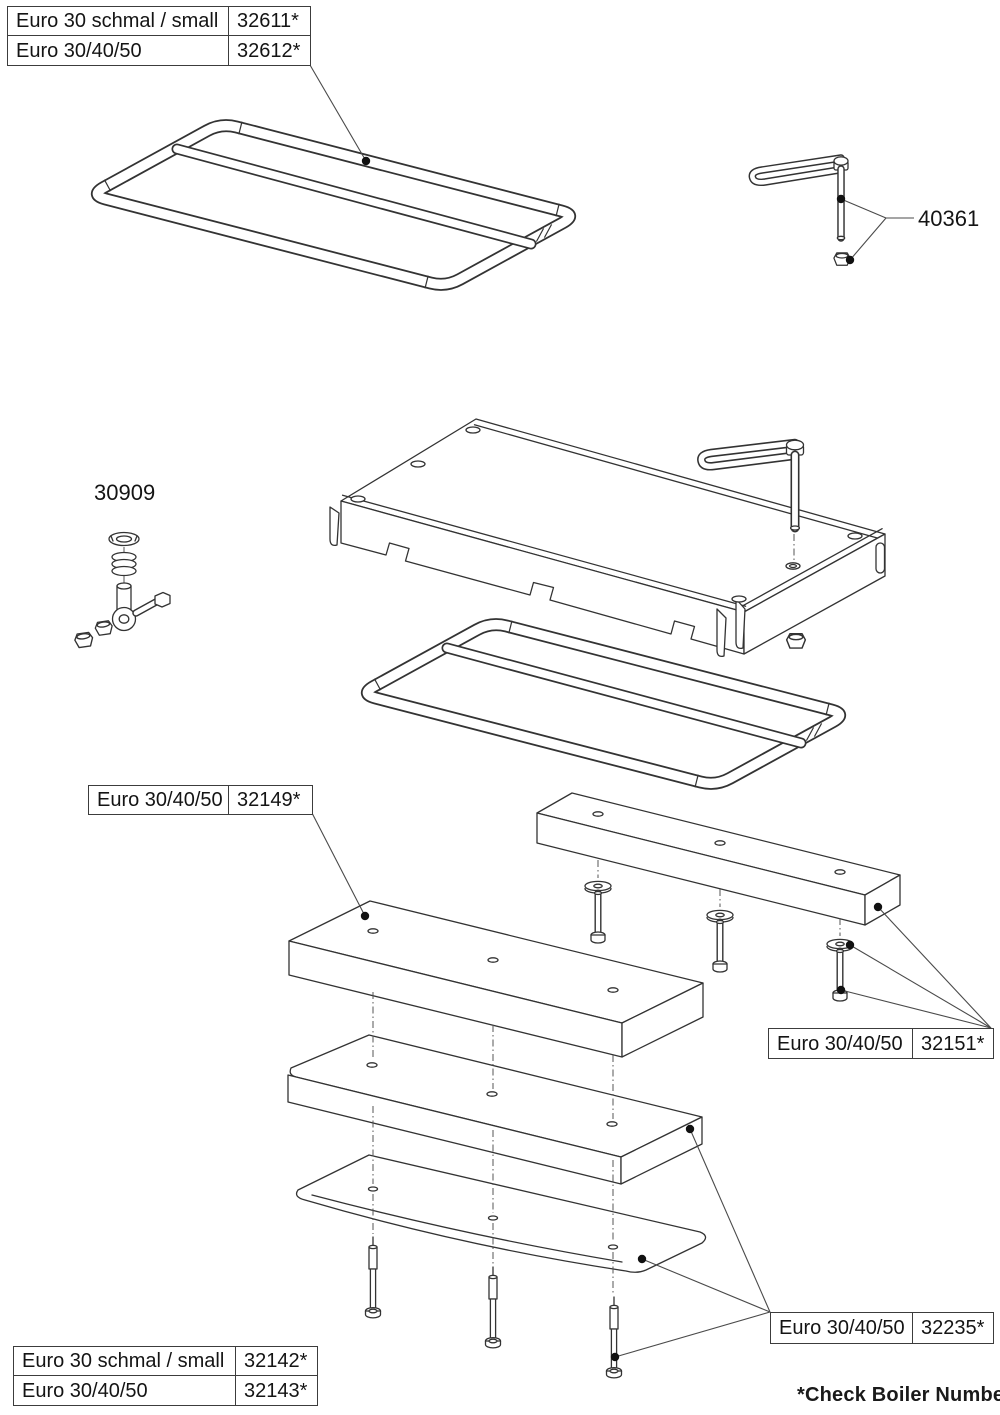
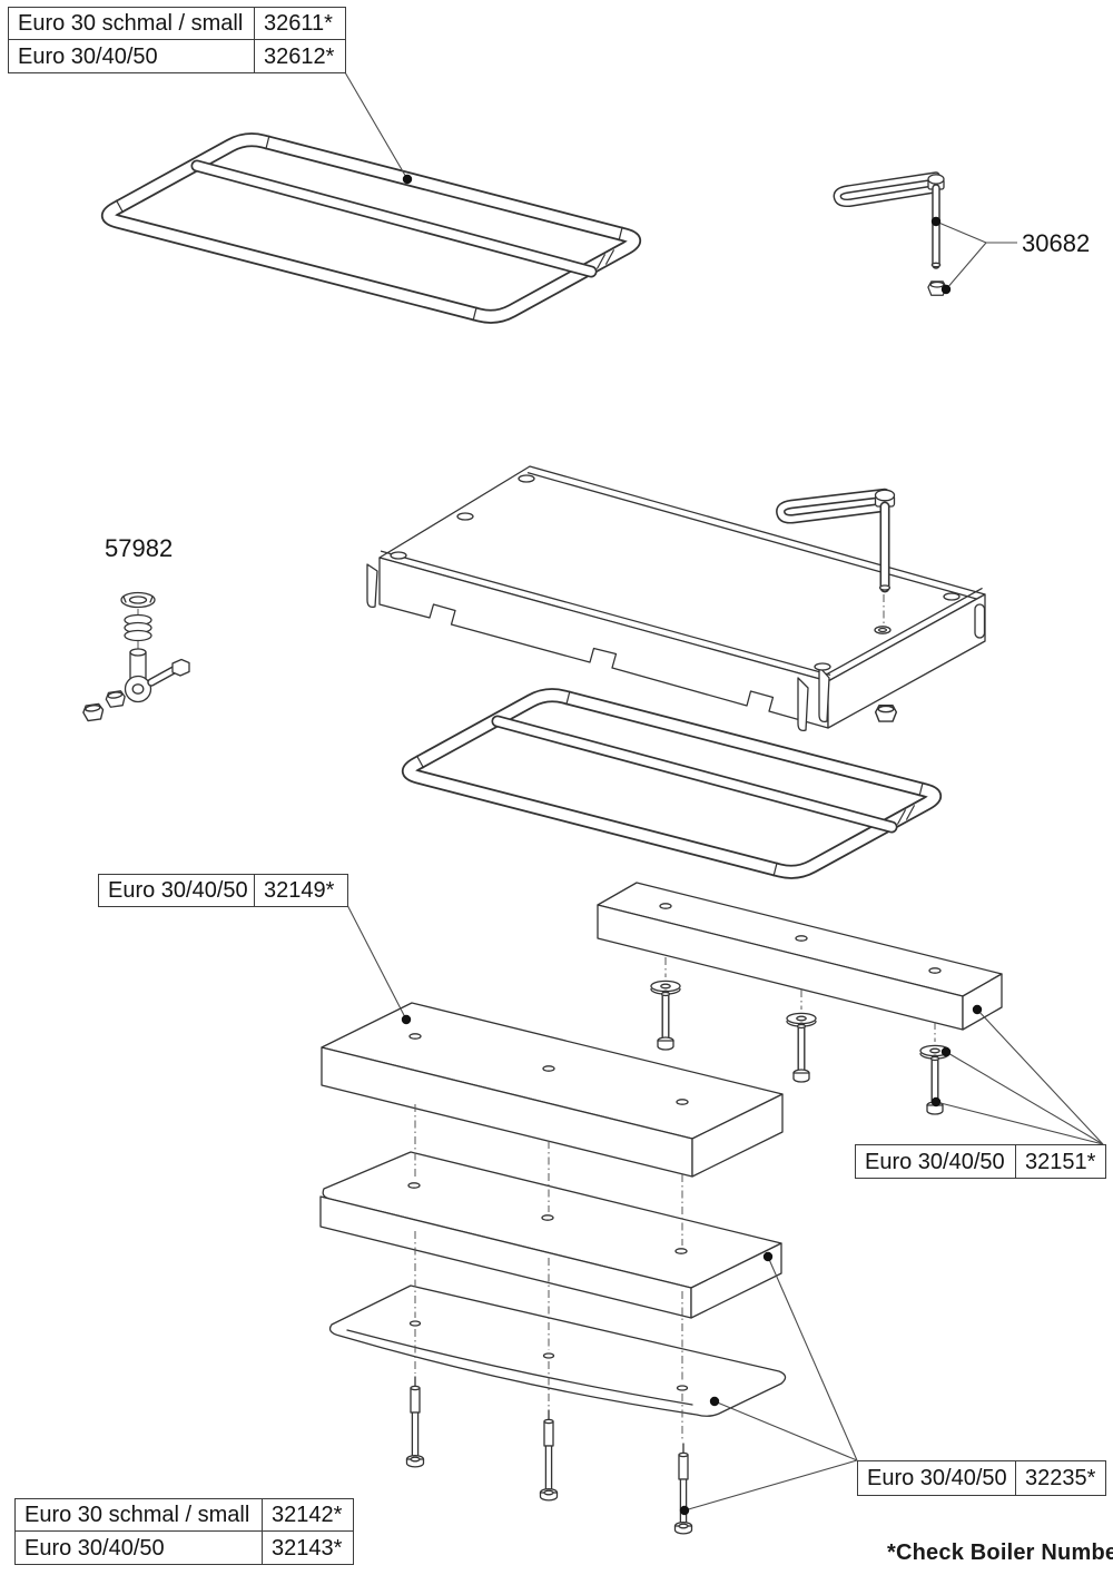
  Euro 30 schmal / small
  32611*
  Euro 30/40/50
  32612*
  Euro 30/40/50
  32149*
  Euro 30/40/50
  32151*
  Euro 30/40/50
  32235*
  Euro 30 schmal / small
  32142*
  Euro 30/40/50
  32143*
- 40361
+ 30682
- 30909
+ 57982
  *Check Boiler Numbe
